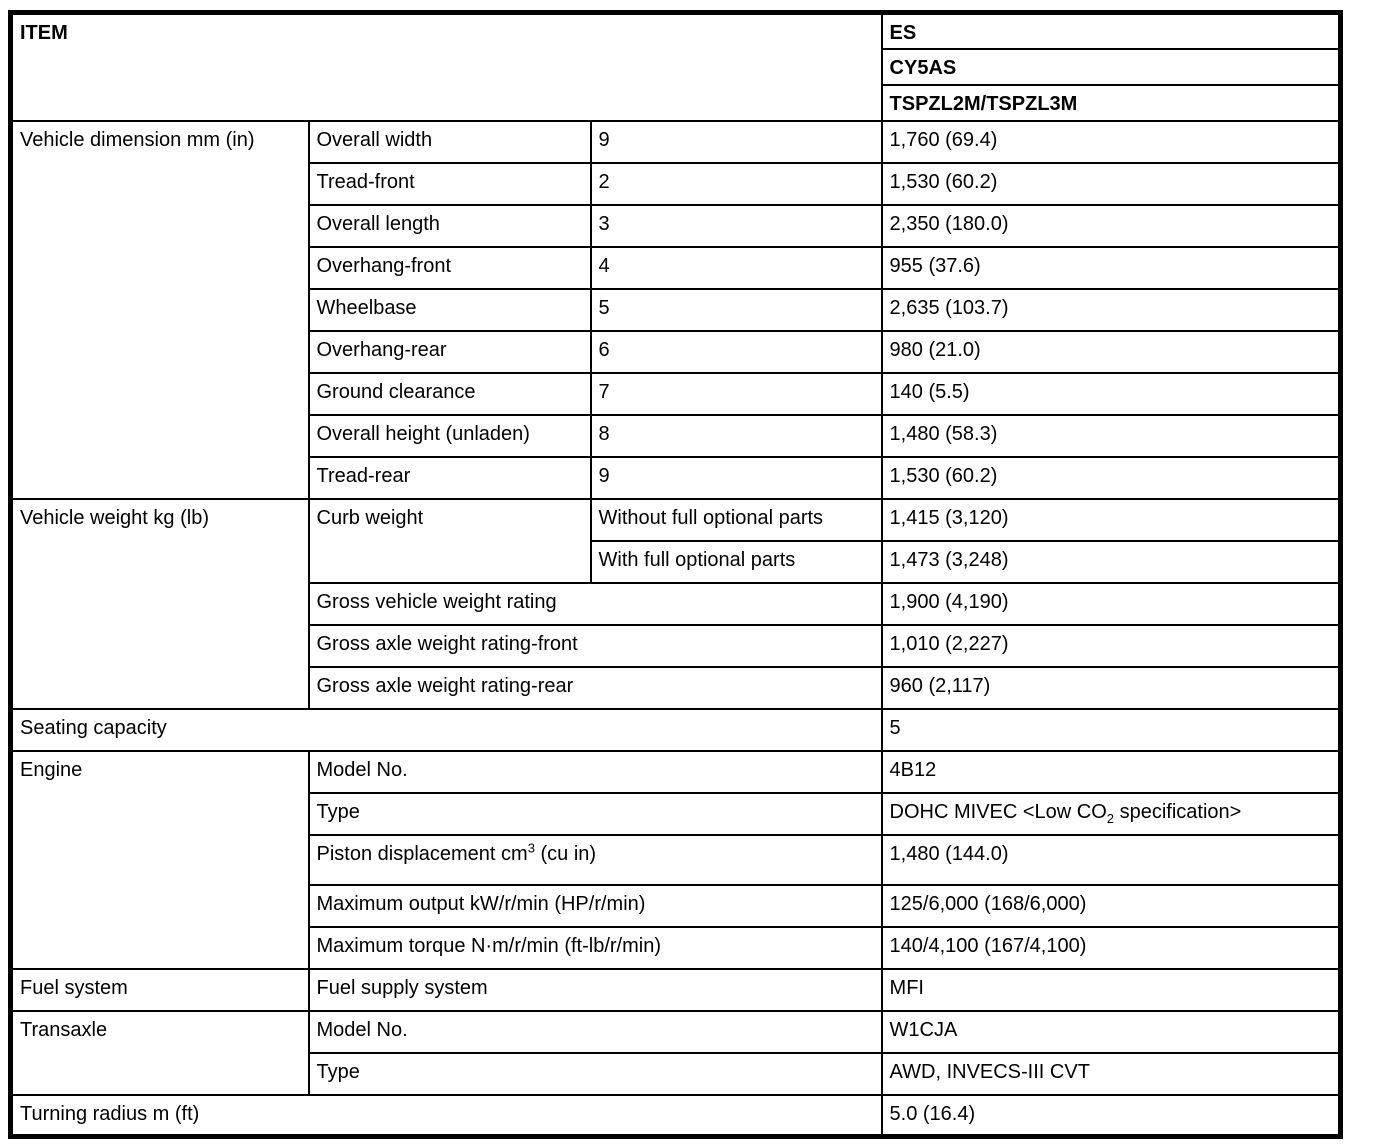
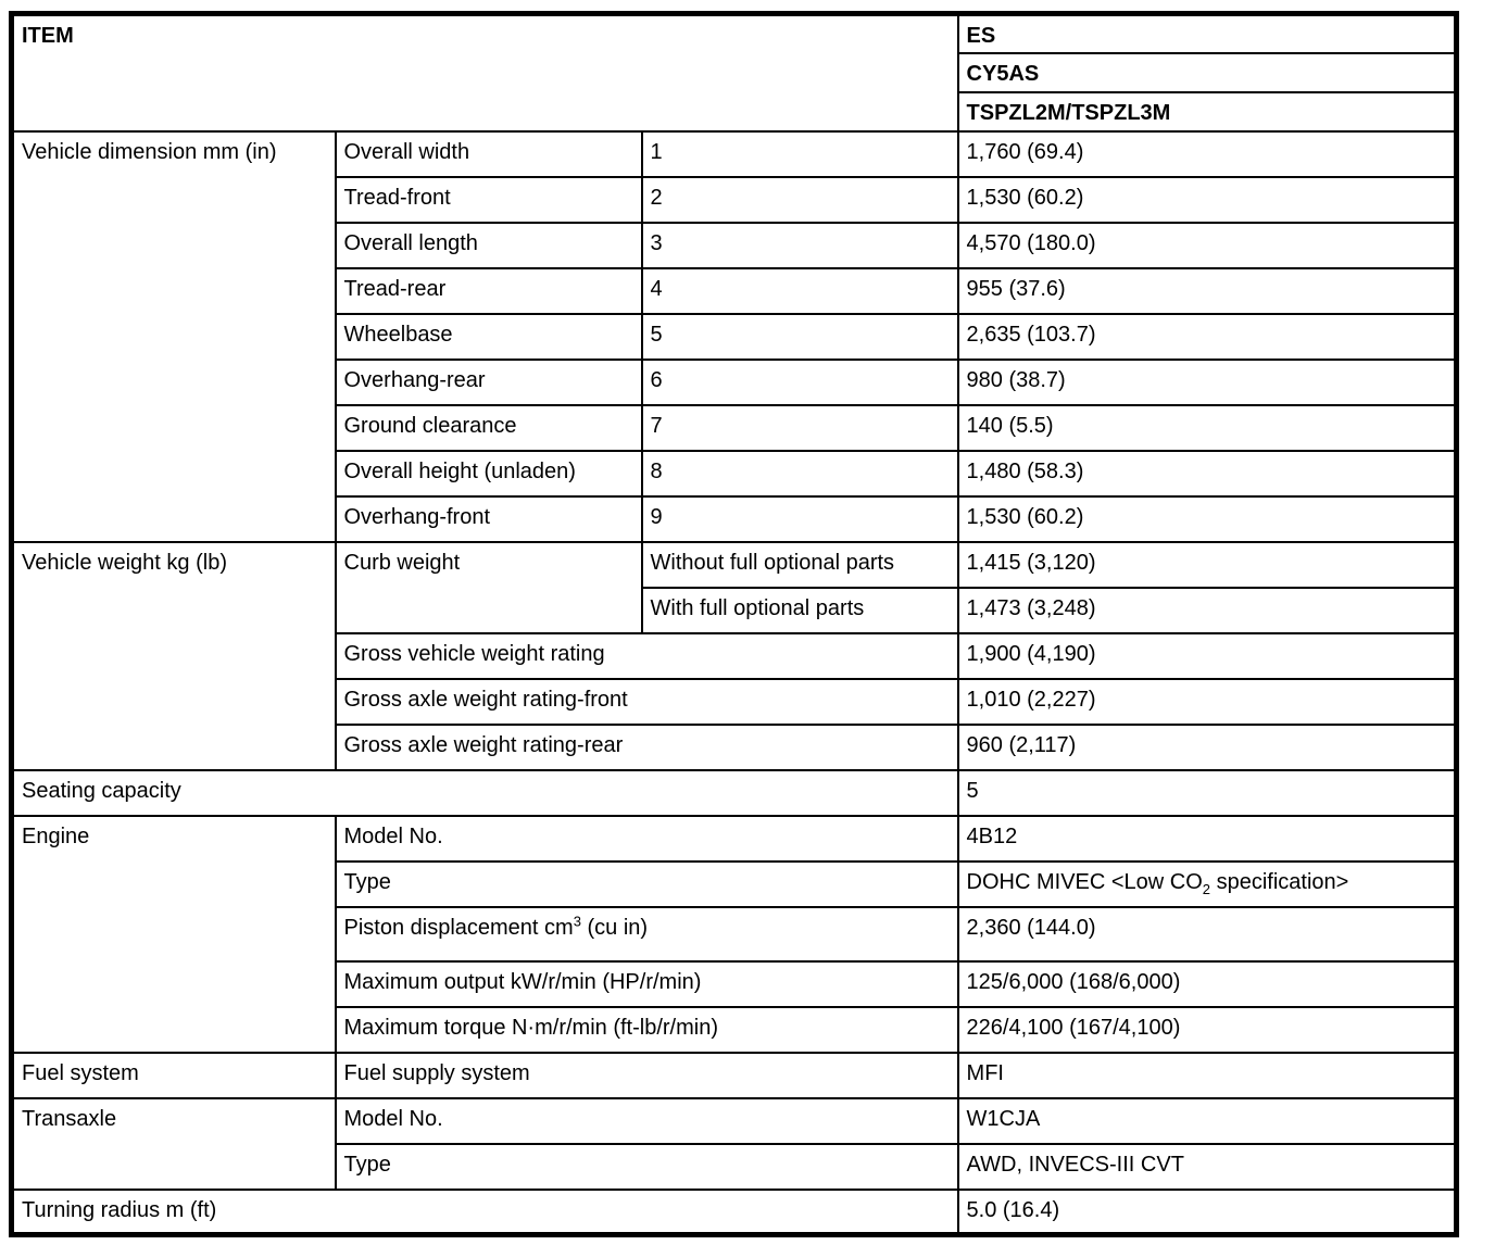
  ITEM	ES
  CY5AS
  TSPZL2M/TSPZL3M
- Vehicle dimension mm (in)	Overall width	9	1,760 (69.4)
+ Vehicle dimension mm (in)	Overall width	1	1,760 (69.4)
  Tread-front	2	1,530 (60.2)
- Overall length	3	2,350 (180.0)
+ Overall length	3	4,570 (180.0)
- Overhang-front	4	955 (37.6)
+ Tread-rear	4	955 (37.6)
  Wheelbase	5	2,635 (103.7)
- Overhang-rear	6	980 (21.0)
+ Overhang-rear	6	980 (38.7)
  Ground clearance	7	140 (5.5)
  Overall height (unladen)	8	1,480 (58.3)
- Tread-rear	9	1,530 (60.2)
+ Overhang-front	9	1,530 (60.2)
  Vehicle weight kg (lb)	Curb weight	Without full optional parts	1,415 (3,120)
  With full optional parts	1,473 (3,248)
  Gross vehicle weight rating	1,900 (4,190)
  Gross axle weight rating-front	1,010 (2,227)
  Gross axle weight rating-rear	960 (2,117)
  Seating capacity	5
  Engine	Model No.	4B12
  Type	DOHC MIVEC <Low CO2 specification>
- Piston displacement cm3 (cu in)	1,480 (144.0)
+ Piston displacement cm3 (cu in)	2,360 (144.0)
  Maximum output kW/r/min (HP/r/min)	125/6,000 (168/6,000)
- Maximum torque N·m/r/min (ft-lb/r/min)	140/4,100 (167/4,100)
+ Maximum torque N·m/r/min (ft-lb/r/min)	226/4,100 (167/4,100)
  Fuel system	Fuel supply system	MFI
  Transaxle	Model No.	W1CJA
  Type	AWD, INVECS-III CVT
  Turning radius m (ft)	5.0 (16.4)
